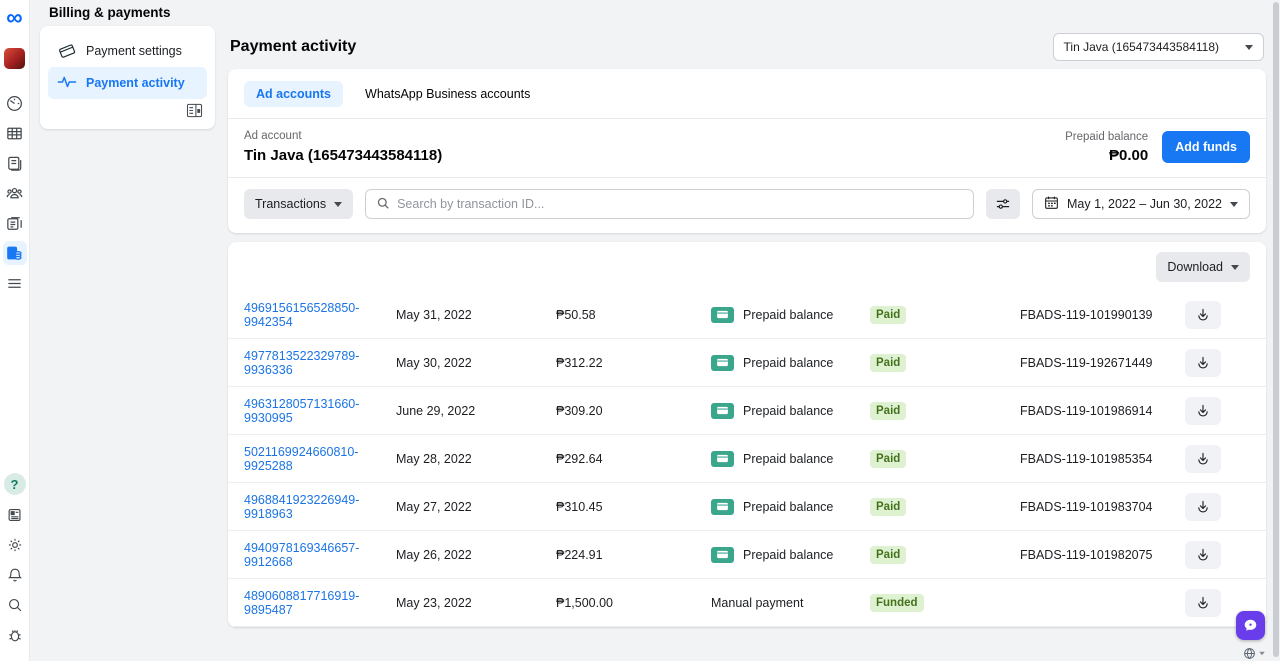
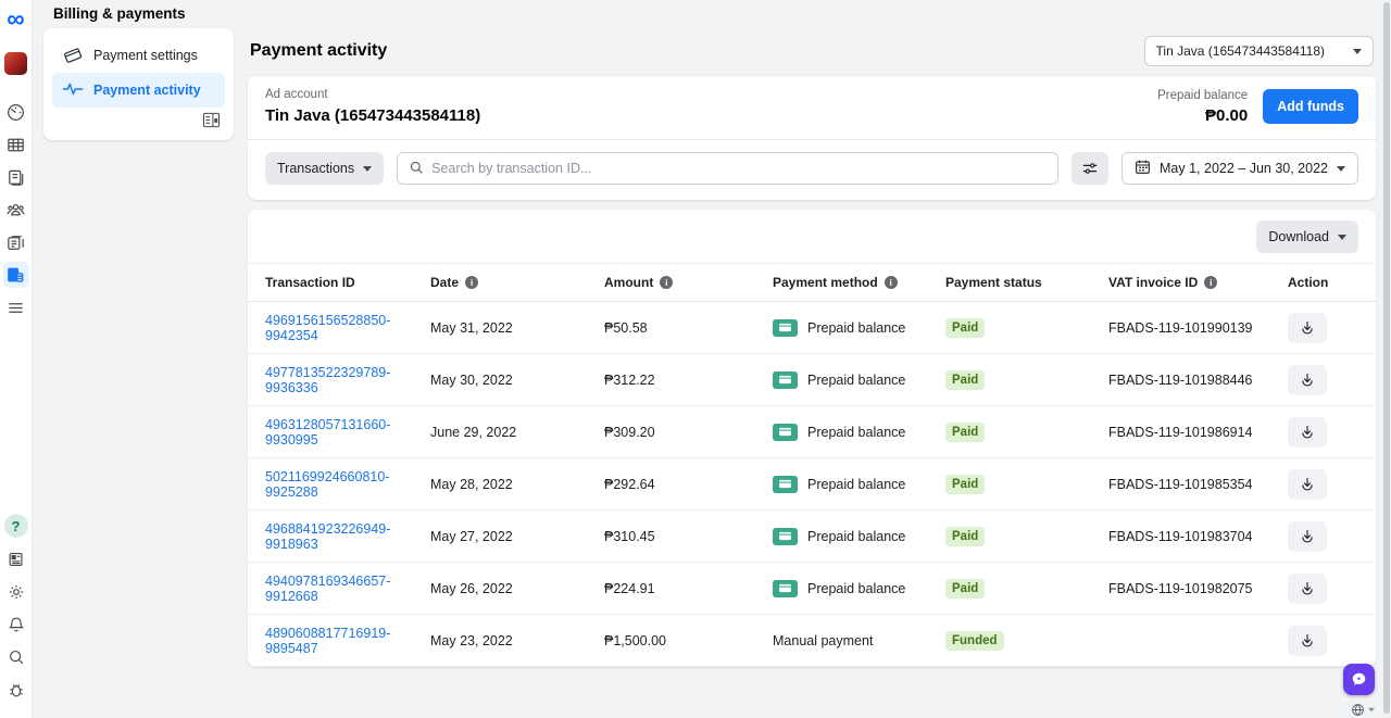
  ∞
  Billing & payments
  Payment settings
  Payment activity
  Payment activity
  Tin Java (165473443584118)
- Ad accounts
- WhatsApp Business accounts
  Ad account
  Tin Java (165473443584118)
  Prepaid balance
  ₱0.00
  Add funds
  Transactions
  Search by transaction ID...
  May 1, 2022 – Jun 30, 2022
  Download
+ Transaction ID
+ Date
+ Amount
+ Payment method
+ Payment status
+ VAT invoice ID
+ Action
  4969156156528850-9942354
  May 31, 2022
  ₱50.58
  Prepaid balance
  Paid
  FBADS-119-101990139
  4977813522329789-9936336
  May 30, 2022
  ₱312.22
  Prepaid balance
  Paid
- FBADS-119-192671449
+ FBADS-119-101988446
  4963128057131660-9930995
  June 29, 2022
  ₱309.20
  Prepaid balance
  Paid
  FBADS-119-101986914
  5021169924660810-9925288
  May 28, 2022
  ₱292.64
  Prepaid balance
  Paid
  FBADS-119-101985354
  4968841923226949-9918963
  May 27, 2022
  ₱310.45
  Prepaid balance
  Paid
  FBADS-119-101983704
  4940978169346657-9912668
  May 26, 2022
  ₱224.91
  Prepaid balance
  Paid
  FBADS-119-101982075
  4890608817716919-9895487
  May 23, 2022
  ₱1,500.00
  Manual payment
  Funded
